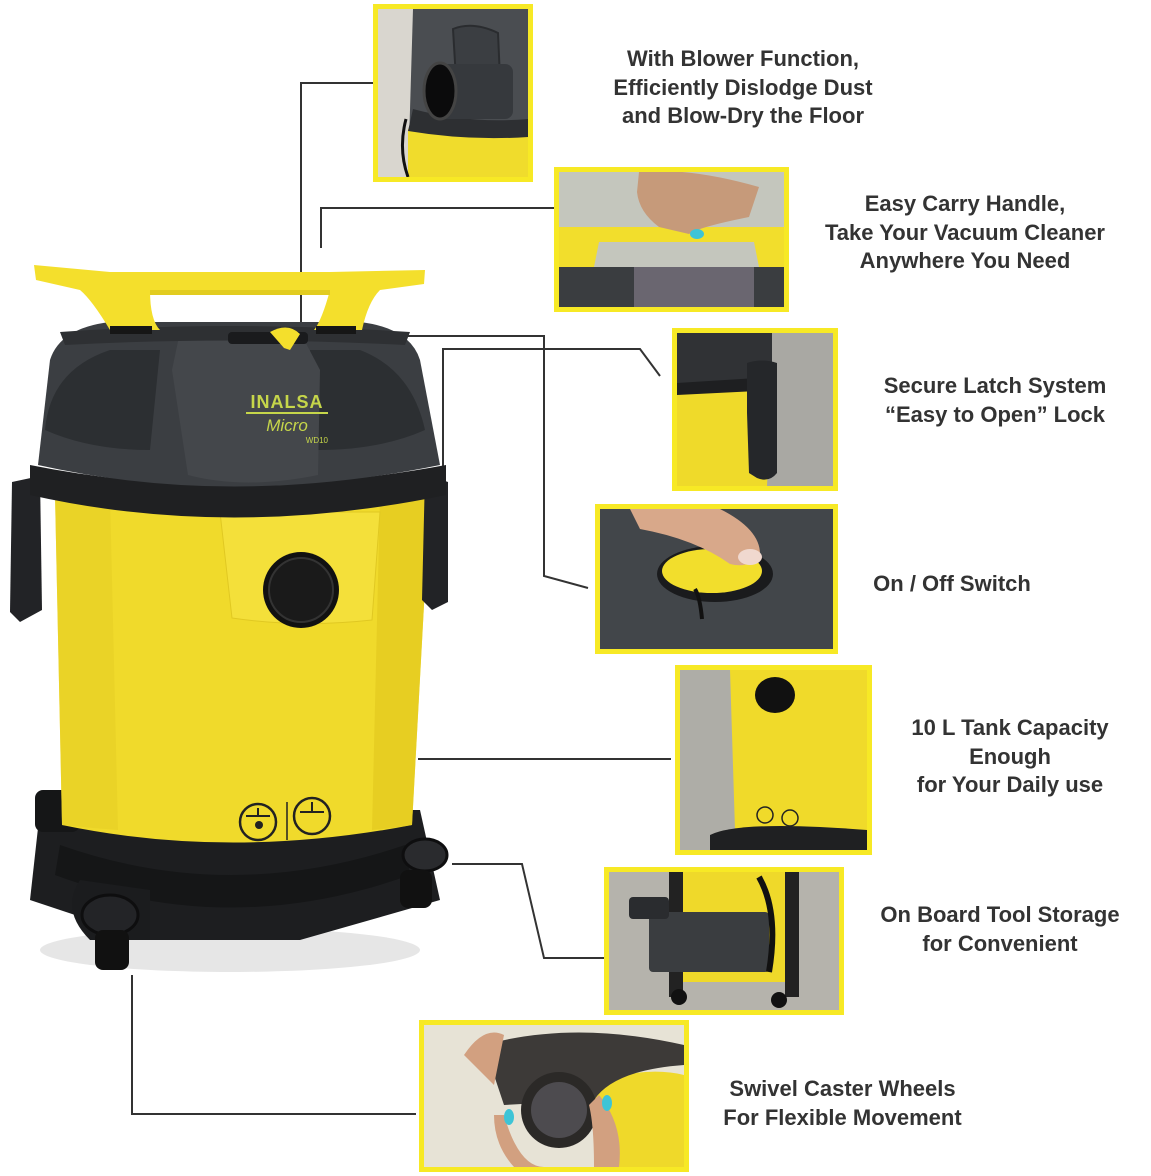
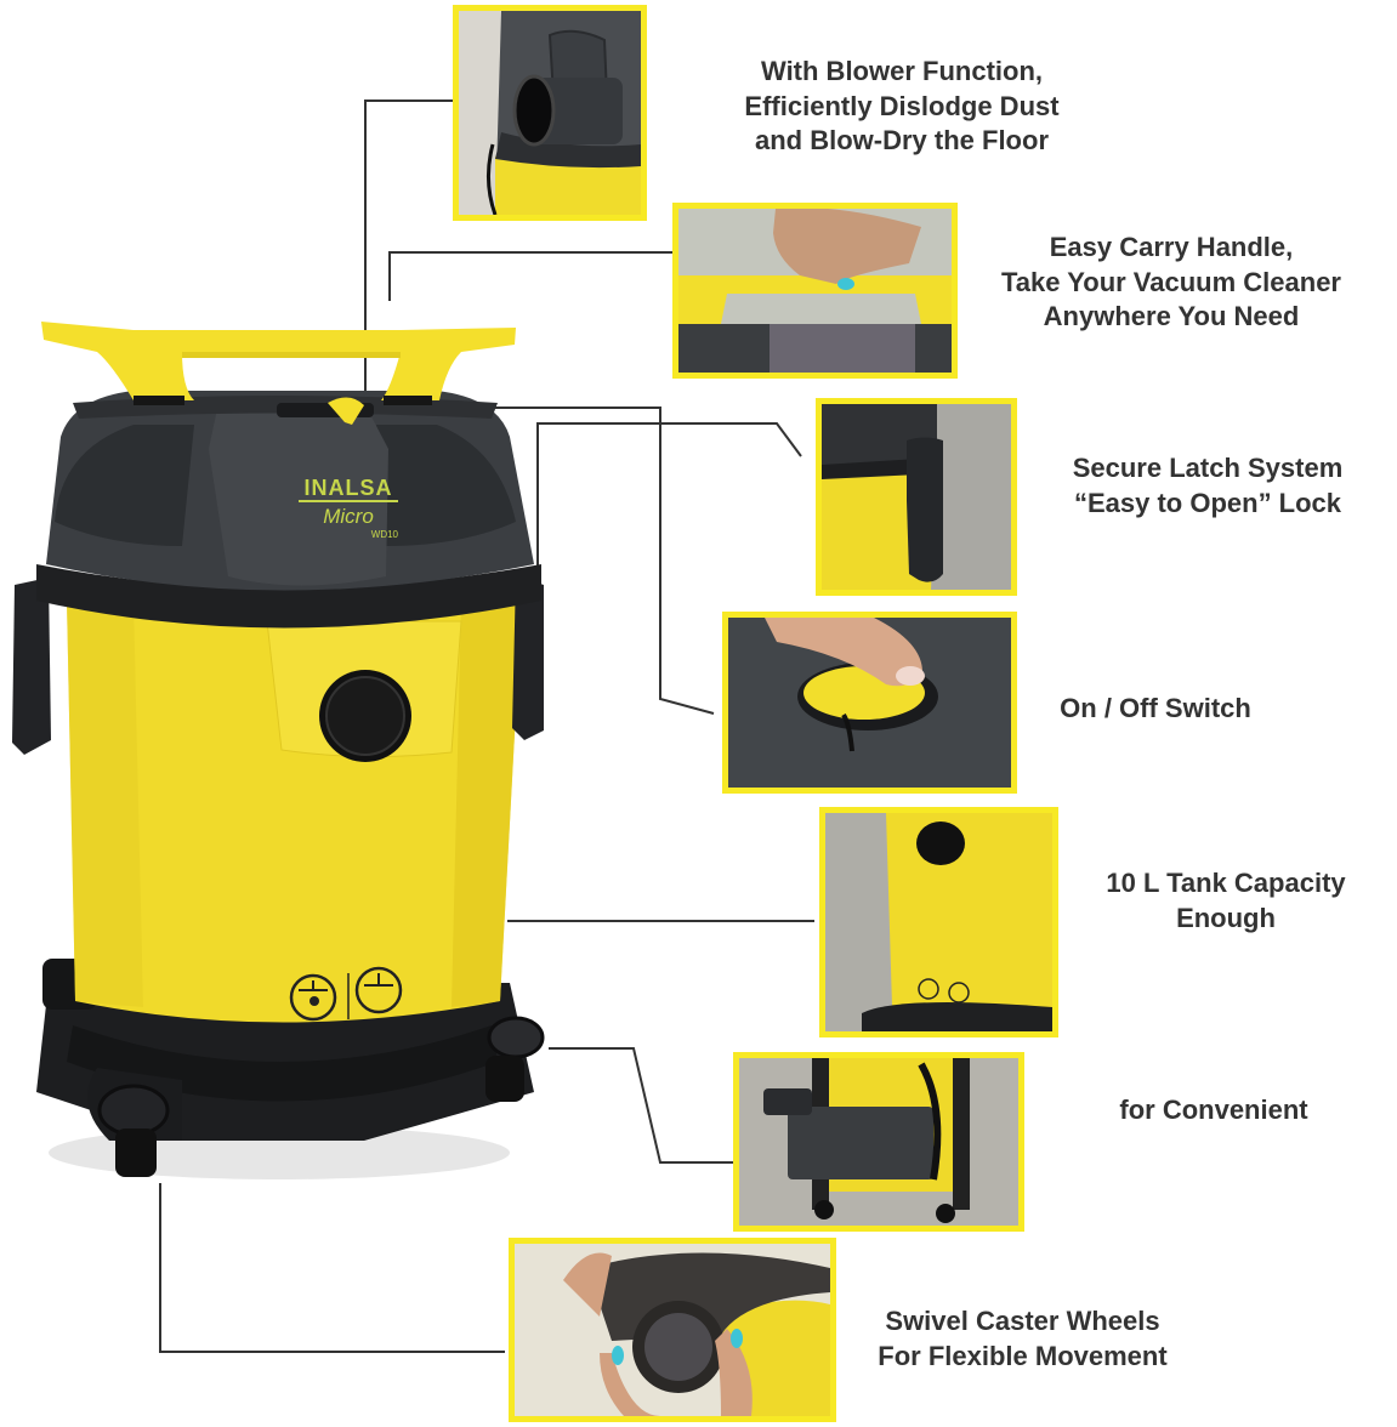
  INALSA
  Micro
  WD10
  With Blower Function,
  Efficiently Dislodge Dust
  and Blow-Dry the Floor
  Easy Carry Handle,
  Take Your Vacuum Cleaner
  Anywhere You Need
  Secure Latch System
  “Easy to Open” Lock
  On / Off Switch
  10 L Tank Capacity
  Enough
- for Your Daily use
- On Board Tool Storage
  for Convenient
  Swivel Caster Wheels
  For Flexible Movement
